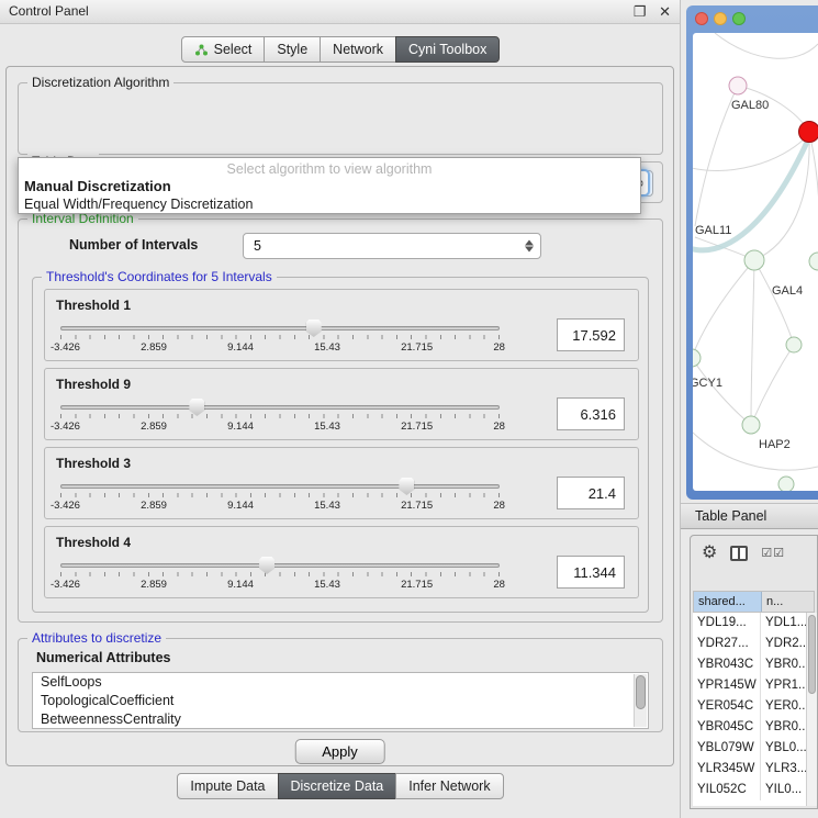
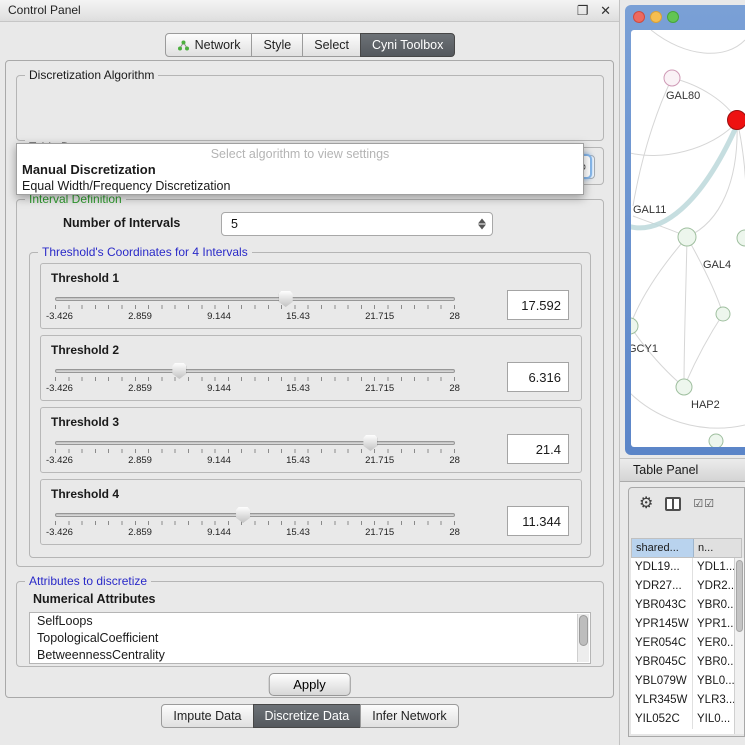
  Control Panel
  ❐ ✕
- Select
+ Network
  Style
- Network
+ Select
  Cyni Toolbox
  Discretization Algorithm
- Select algorithm to view algorithm
+ Select algorithm to view settings
  Manual Discretization
  Equal Width/Frequency Discretization
  Interval Definition
  Number of Intervals
  5
- Threshold's Coordinates for 5 Intervals
+ Threshold's Coordinates for 4 Intervals
  Threshold 1
  -3.426
  2.859
  9.144
  15.43
  21.715
  28
  17.592
- Threshold 9
+ Threshold 2
  -3.426
  2.859
  9.144
  15.43
  21.715
  28
  6.316
  Threshold 3
  -3.426
  2.859
  9.144
  15.43
  21.715
  28
  21.4
  Threshold 4
  -3.426
  2.859
  9.144
  15.43
  21.715
  28
  11.344
  Attributes to discretize
  Numerical Attributes
  SelfLoops
  TopologicalCoefficient
  BetweennessCentrality
  Apply
  Impute Data
  Discretize Data
  Infer Network
  GAL80
  GAL11
  GAL4
  GCY1
  HAP2
  Table Panel
  ⚙
  ☑☑
  shared...
  n...
  YDL19...
  YDL1..
  YDR27...
  YDR2..
  YBR043C
  YBR0..
  YPR145W
  YPR1..
  YER054C
  YER0..
  YBR045C
  YBR0..
  YBL079W
  YBL0..
  YLR345W
  YLR3..
  YIL052C
  YIL0...
